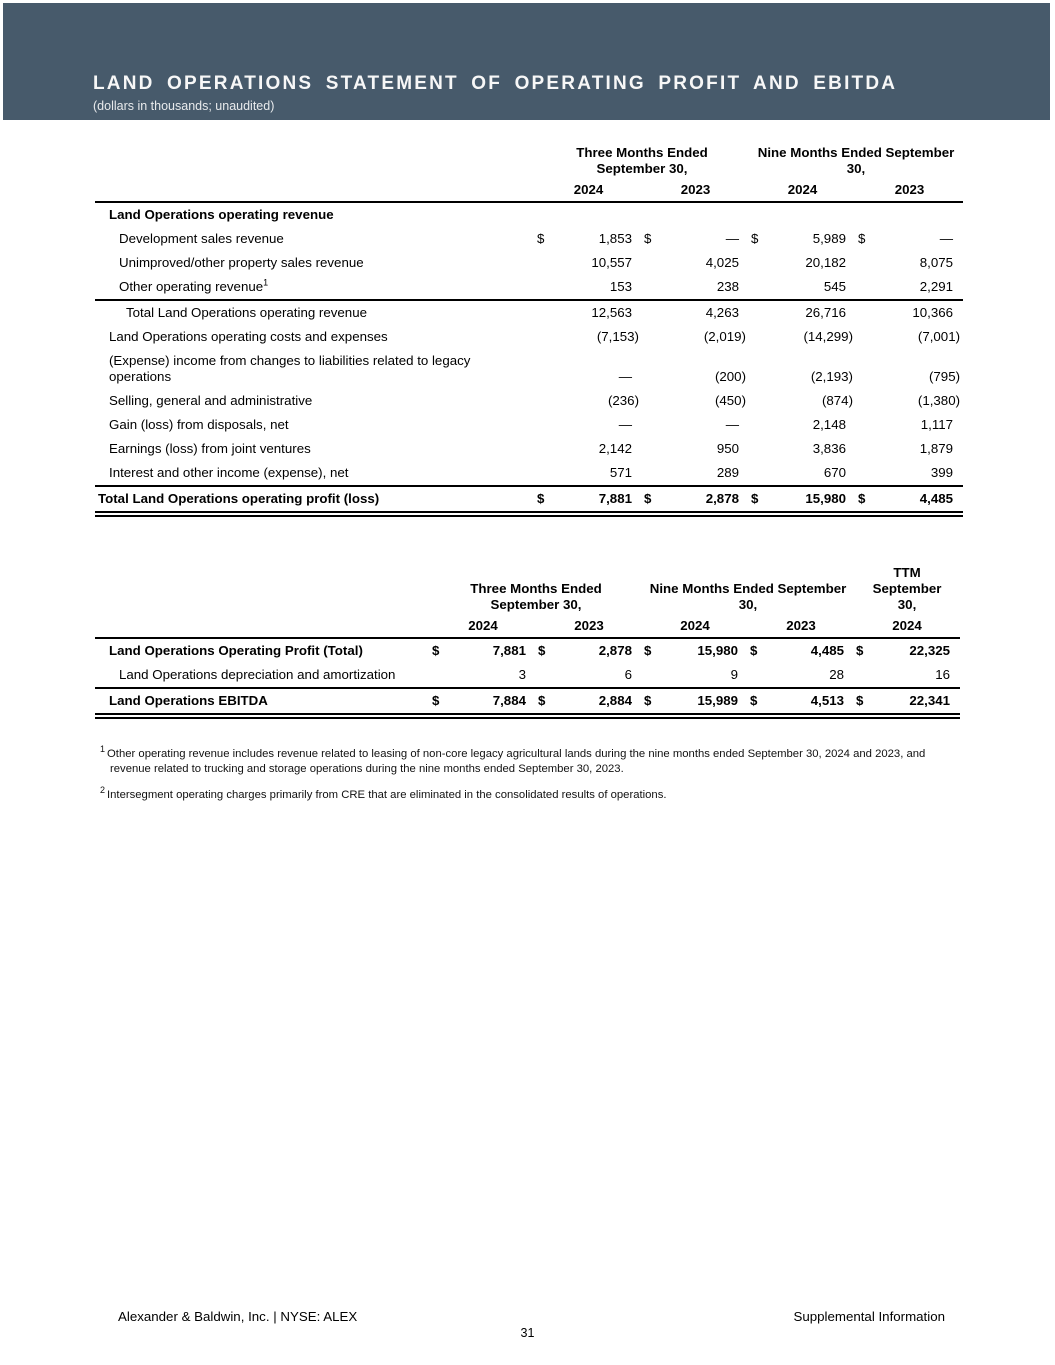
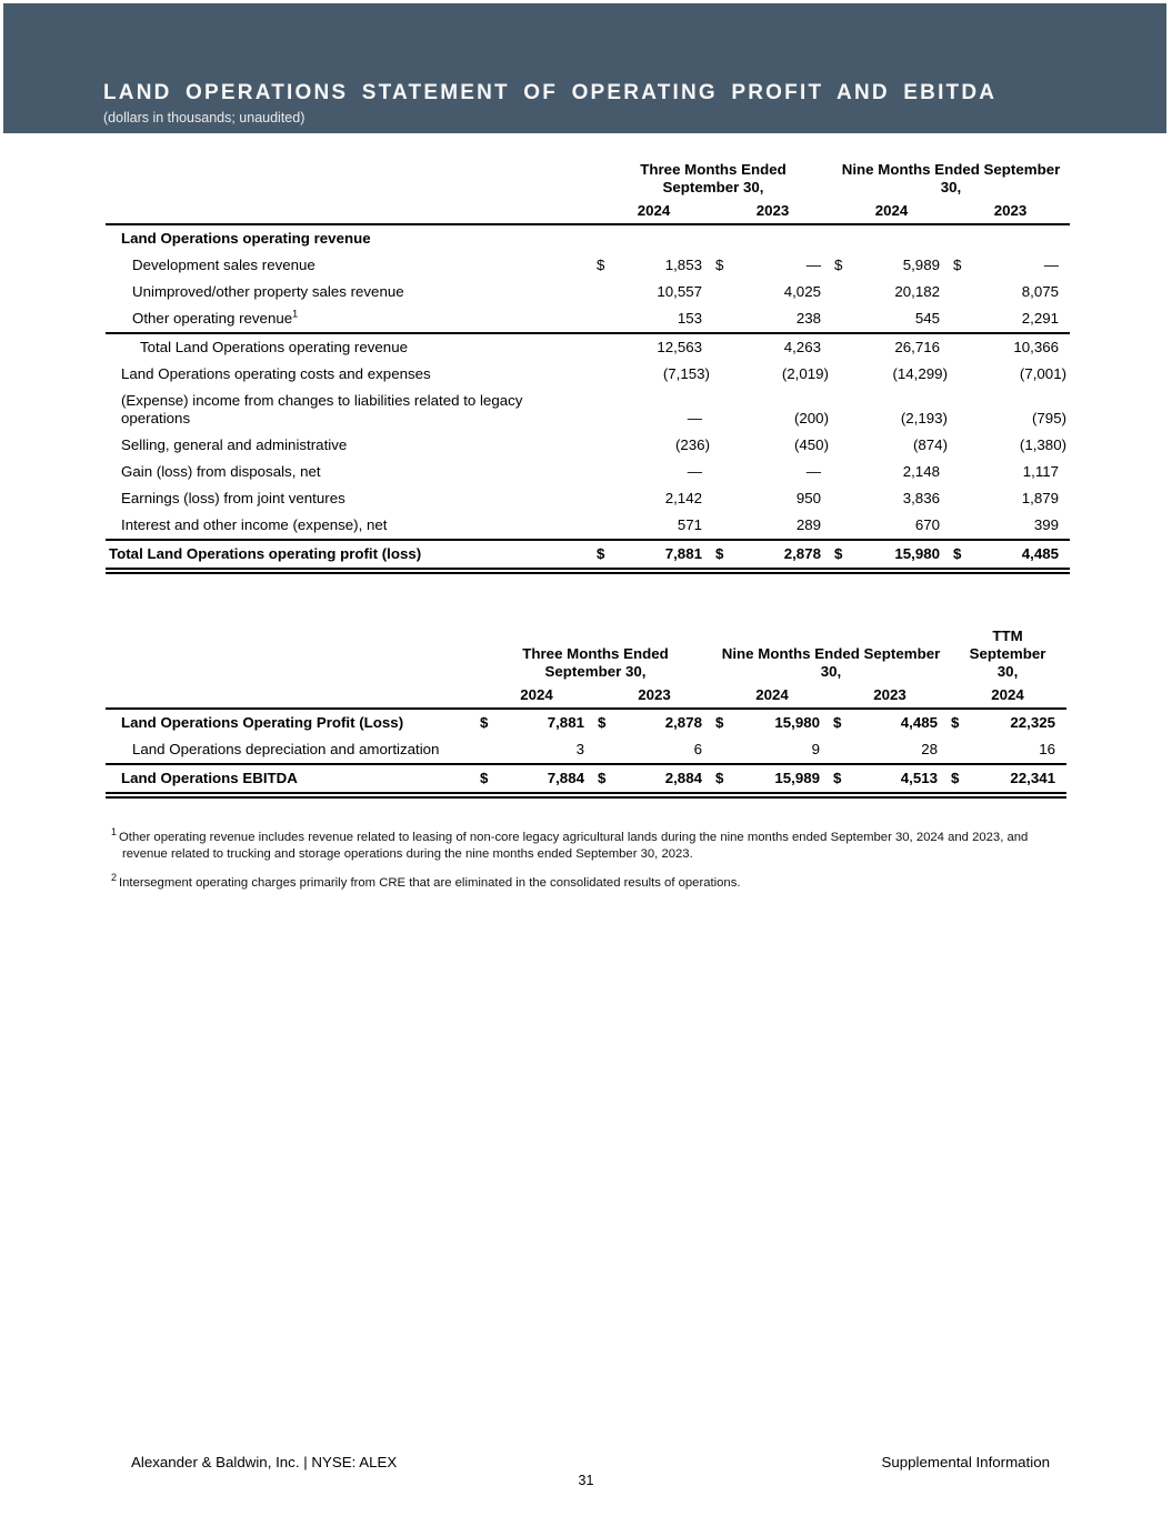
  LAND OPERATIONS STATEMENT OF OPERATING PROFIT AND EBITDA
  (dollars in thousands; unaudited)
  	Three Months EndedSeptember 30,	Nine Months Ended September30,
  	2024	2023	2024	2023
  Land Operations operating revenue
  Development sales revenue	$	1,853	$	—	$	5,989	$	—
  Unimproved/other property sales revenue		10,557		4,025		20,182		8,075
  Other operating revenue1		153		238		545		2,291
  Total Land Operations operating revenue		12,563		4,263		26,716		10,366
  Land Operations operating costs and expenses		(7,153)		(2,019)		(14,299)		(7,001)
  (Expense) income from changes to liabilities related to legacy operations		—		(200)		(2,193)		(795)
  Selling, general and administrative		(236)		(450)		(874)		(1,380)
  Gain (loss) from disposals, net		—		—		2,148		1,117
  Earnings (loss) from joint ventures		2,142		950		3,836		1,879
  Interest and other income (expense), net		571		289		670		399
  Total Land Operations operating profit (loss)	$	7,881	$	2,878	$	15,980	$	4,485
  	Three Months EndedSeptember 30,	Nine Months Ended September30,	TTMSeptember30,
  	2024	2023	2024	2023	2024
- Land Operations Operating Profit (Total)	$	7,881	$	2,878	$	15,980	$	4,485	$	22,325
+ Land Operations Operating Profit (Loss)	$	7,881	$	2,878	$	15,980	$	4,485	$	22,325
  Land Operations depreciation and amortization		3		6		9		28		16
  Land Operations EBITDA	$	7,884	$	2,884	$	15,989	$	4,513	$	22,341
  1 Other operating revenue includes revenue related to leasing of non-core legacy agricultural lands during the nine months ended September 30, 2024 and 2023, and revenue related to trucking and storage operations during the nine months ended September 30, 2023.
  2 Intersegment operating charges primarily from CRE that are eliminated in the consolidated results of operations.
  Alexander & Baldwin, Inc. | NYSE: ALEX
  Supplemental Information
  31
